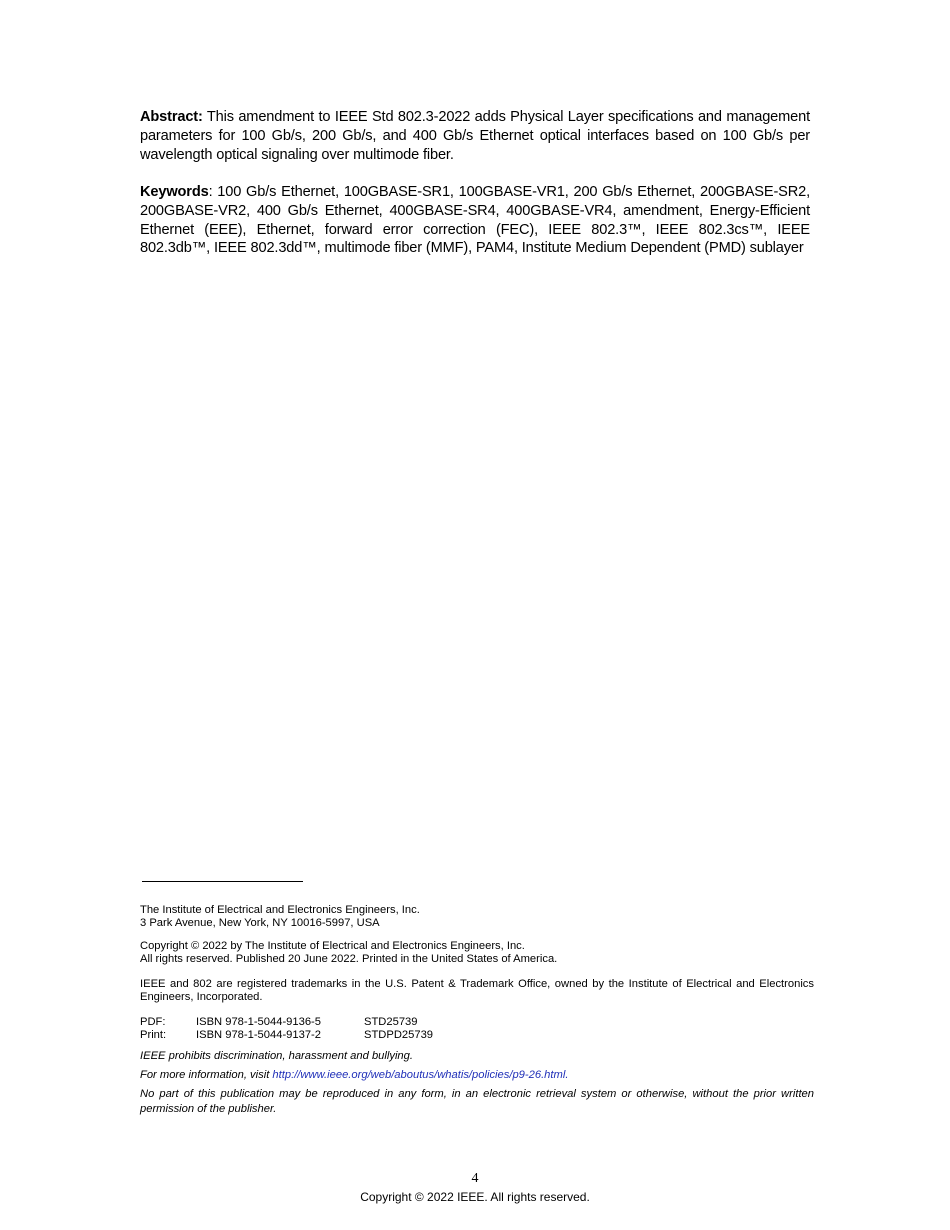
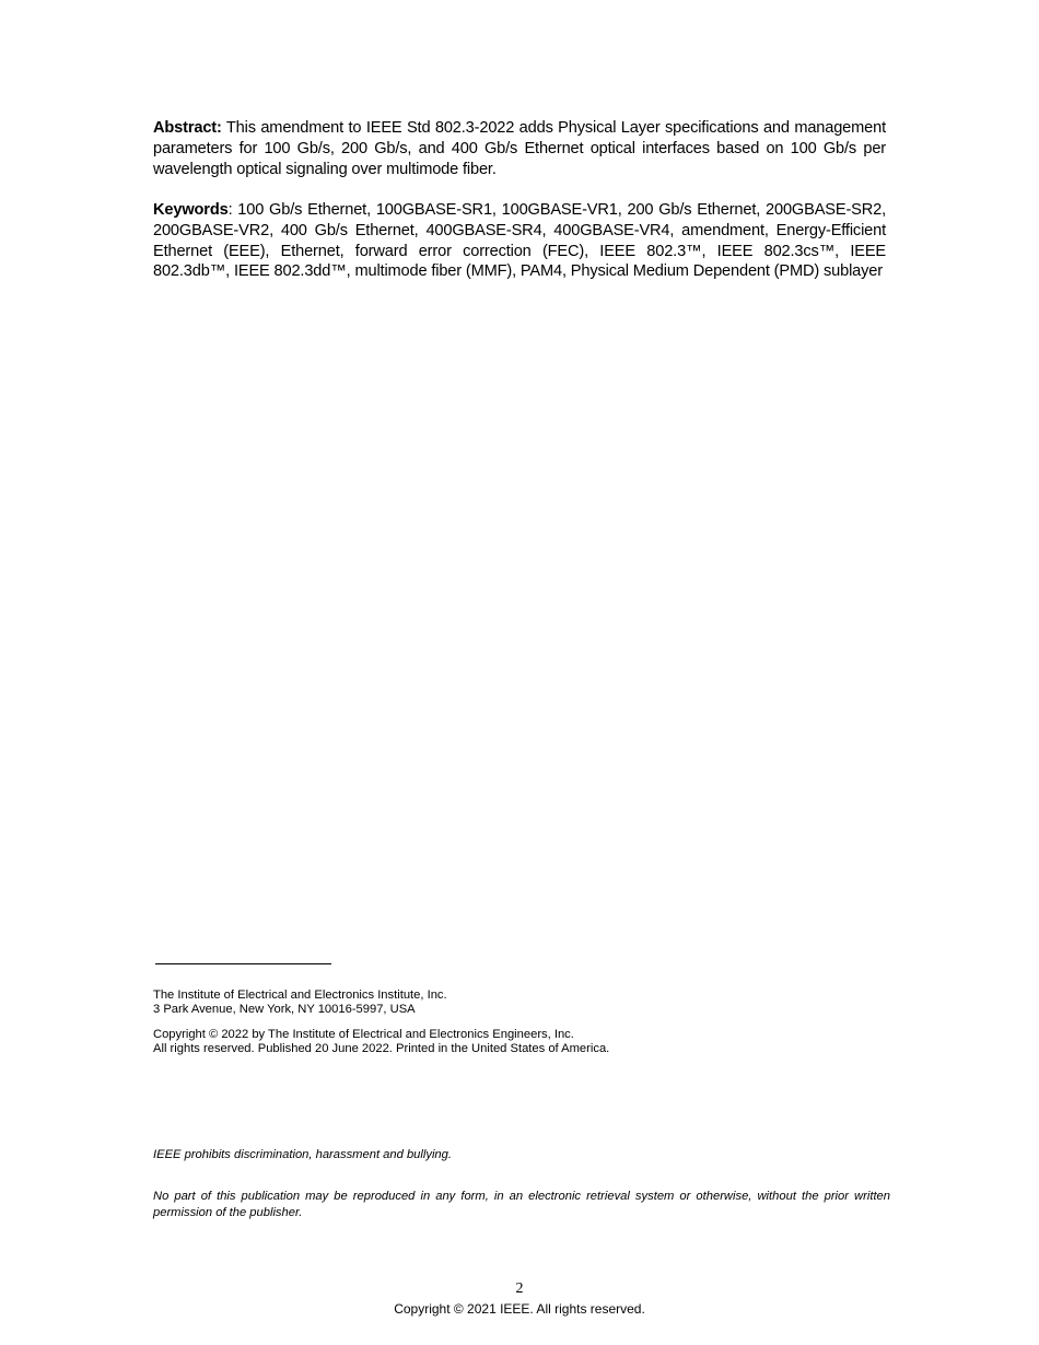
  Abstract: This amendment to IEEE Std 802.3-2022 adds Physical Layer specifications and management parameters for 100 Gb/s, 200 Gb/s, and 400 Gb/s Ethernet optical interfaces based on 100 Gb/s per wavelength optical signaling over multimode fiber.
- Keywords: 100 Gb/s Ethernet, 100GBASE-SR1, 100GBASE-VR1, 200 Gb/s Ethernet, 200GBASE-SR2, 200GBASE-VR2, 400 Gb/s Ethernet, 400GBASE-SR4, 400GBASE-VR4, amendment, Energy-Efficient Ethernet (EEE), Ethernet, forward error correction (FEC), IEEE 802.3™, IEEE 802.3cs™, IEEE 802.3db™, IEEE 802.3dd™, multimode fiber (MMF), PAM4, Institute Medium Dependent (PMD) sublayer
+ Keywords: 100 Gb/s Ethernet, 100GBASE-SR1, 100GBASE-VR1, 200 Gb/s Ethernet, 200GBASE-SR2, 200GBASE-VR2, 400 Gb/s Ethernet, 400GBASE-SR4, 400GBASE-VR4, amendment, Energy-Efficient Ethernet (EEE), Ethernet, forward error correction (FEC), IEEE 802.3™, IEEE 802.3cs™, IEEE 802.3db™, IEEE 802.3dd™, multimode fiber (MMF), PAM4, Physical Medium Dependent (PMD) sublayer
- The Institute of Electrical and Electronics Engineers, Inc.
+ The Institute of Electrical and Electronics Institute, Inc.
  3 Park Avenue, New York, NY 10016-5997, USA
  Copyright © 2022 by The Institute of Electrical and Electronics Engineers, Inc.
  All rights reserved. Published 20 June 2022. Printed in the United States of America.
- IEEE and 802 are registered trademarks in the U.S. Patent & Trademark Office, owned by the Institute of Electrical and Electronics Engineers, Incorporated.
- PDF:
- ISBN 978-1-5044-9136-5
- STD25739
- Print:
- ISBN 978-1-5044-9137-2
- STDPD25739
  IEEE prohibits discrimination, harassment and bullying.
- For more information, visit http://www.ieee.org/web/aboutus/whatis/policies/p9-26.html.
  No part of this publication may be reproduced in any form, in an electronic retrieval system or otherwise, without the prior written permission of the publisher.
- 4
+ 2
- Copyright © 2022 IEEE. All rights reserved.
+ Copyright © 2021 IEEE. All rights reserved.
